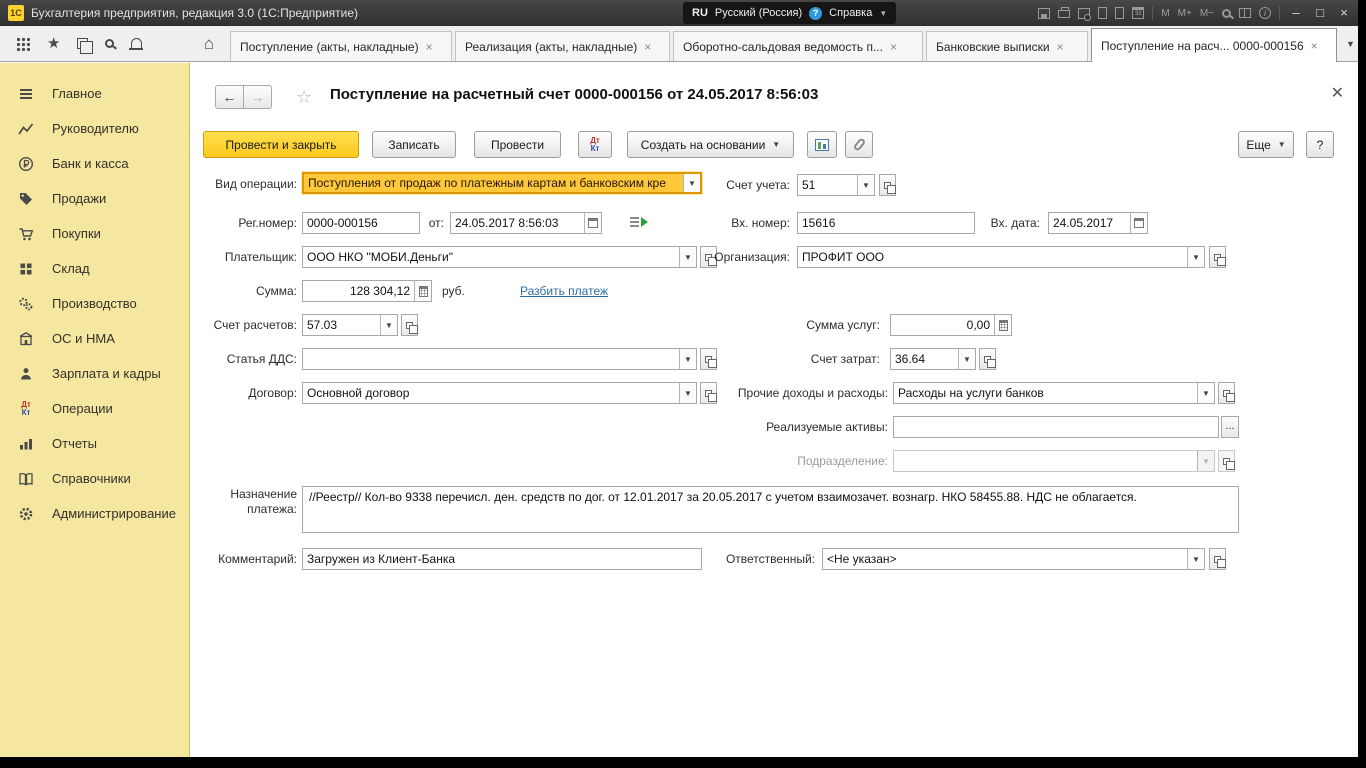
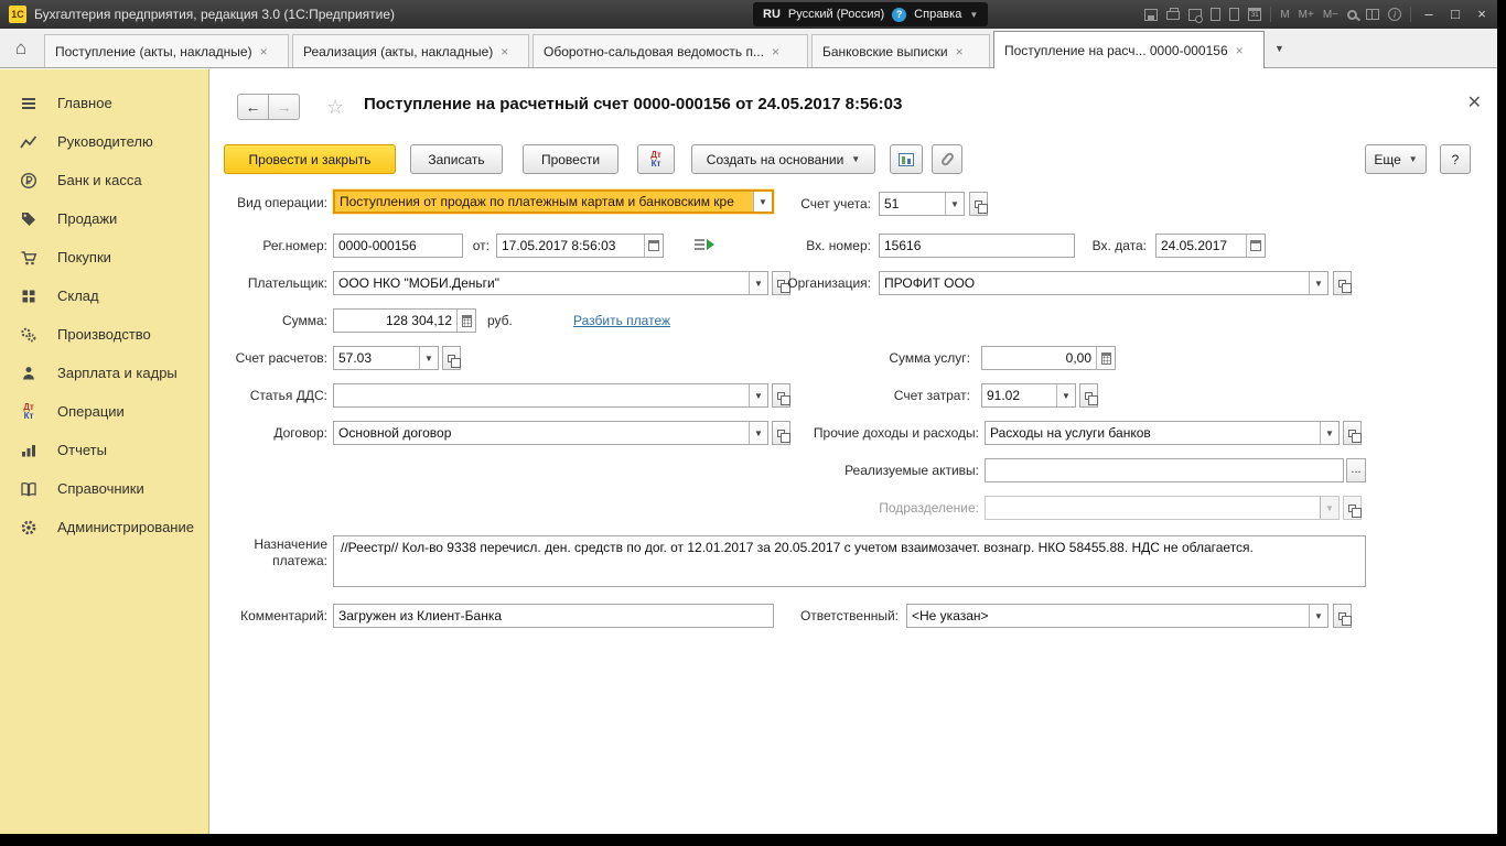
  1С
  Бухгалтерия предприятия, редакция 3.0 (1С:Предприятие)
  RU
  Русский (Россия)
  ?
  Справка
  ▼
  M
  M+
  M−
  i
  –
  □
  ×
- ★
  ⌂
  Поступление (акты, накладные)
  ×
  Реализация (акты, накладные)
  ×
  Оборотно-сальдовая ведомость п...
  ×
  Банковские выписки
  ×
  Поступление на расч... 0000-000156
  ×
  ▼
  Главное
  Руководителю
  Банк и касса
  Продажи
  Покупки
  Склад
  Производство
- ОС и НМА
  Зарплата и кадры
  Дт
  Кт
  Операции
  Отчеты
  Справочники
  Администрирование
  ✕
  ←
  →
  ☆
  Поступление на расчетный счет 0000-000156 от 24.05.2017 8:56:03
  Провести и закрыть
  Записать
  Провести
  Дт
  Кт
  Создать на основании
  ▼
  Еще
  ▼
  ?
  Вид операции:
  Поступления от продаж по платежным картам и банковским кре
  ▼
  Счет учета:
  51
  ▼
  Рег.номер:
  0000-000156
  от:
- 24.05.2017 8:56:03
+ 17.05.2017 8:56:03
  Вх. номер:
  15616
  Вх. дата:
  24.05.2017
  Плательщик:
  ООО НКО "МОБИ.Деньги"
  ▼
  Организация:
  ПРОФИТ ООО
  ▼
  Сумма:
  128 304,12
  руб.
  Разбить платеж
  Счет расчетов:
  57.03
  ▼
  Сумма услуг:
  0,00
  Статья ДДС:
  ▼
  Счет затрат:
- 36.64
+ 91.02
  ▼
  Договор:
  Основной договор
  ▼
  Прочие доходы и расходы:
  Расходы на услуги банков
  ▼
  Реализуемые активы:
  ...
  Подразделение:
  ▼
  Назначение платежа:
  //Реестр// Кол-во 9338 перечисл. ден. средств по дог. от 12.01.2017 за 20.05.2017 с учетом взаимозачет. вознагр. НКО 58455.88. НДС не облагается.
  Комментарий:
  Загружен из Клиент-Банка
  Ответственный:
  <Не указан>
  ▼
